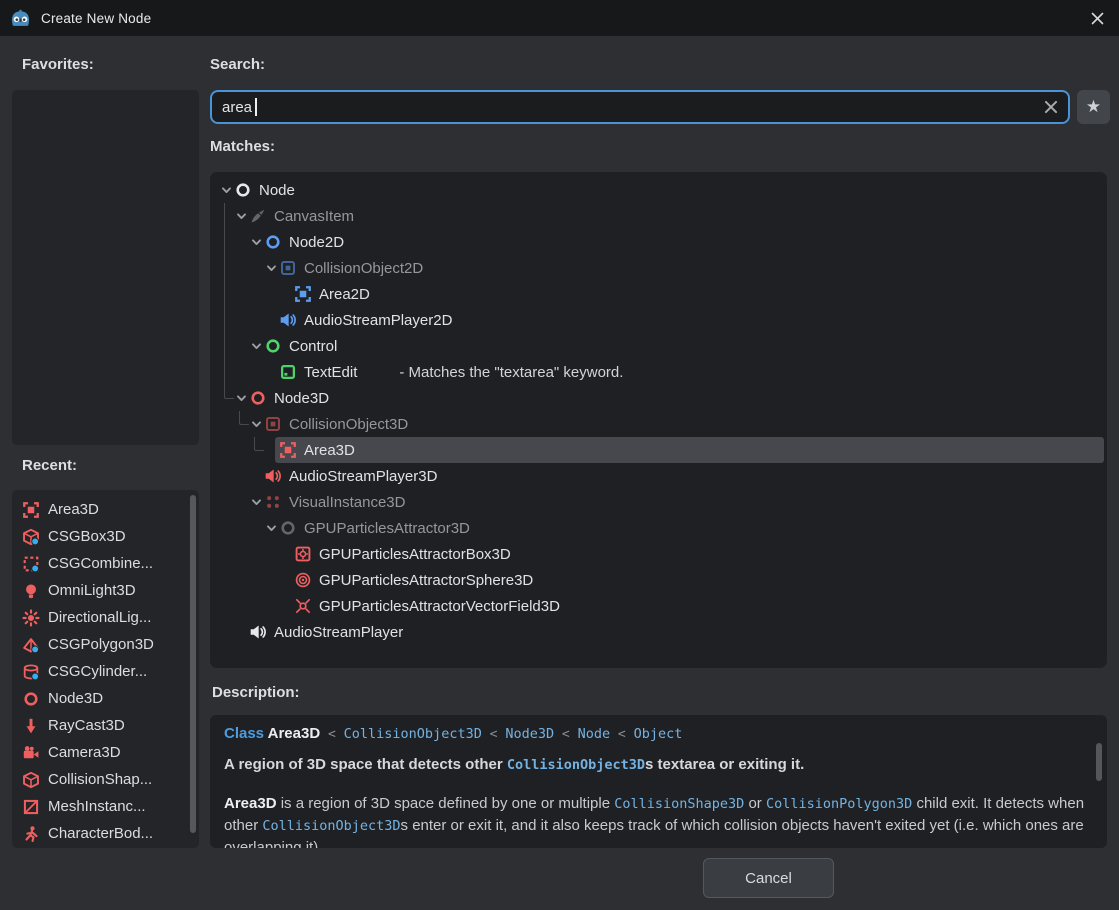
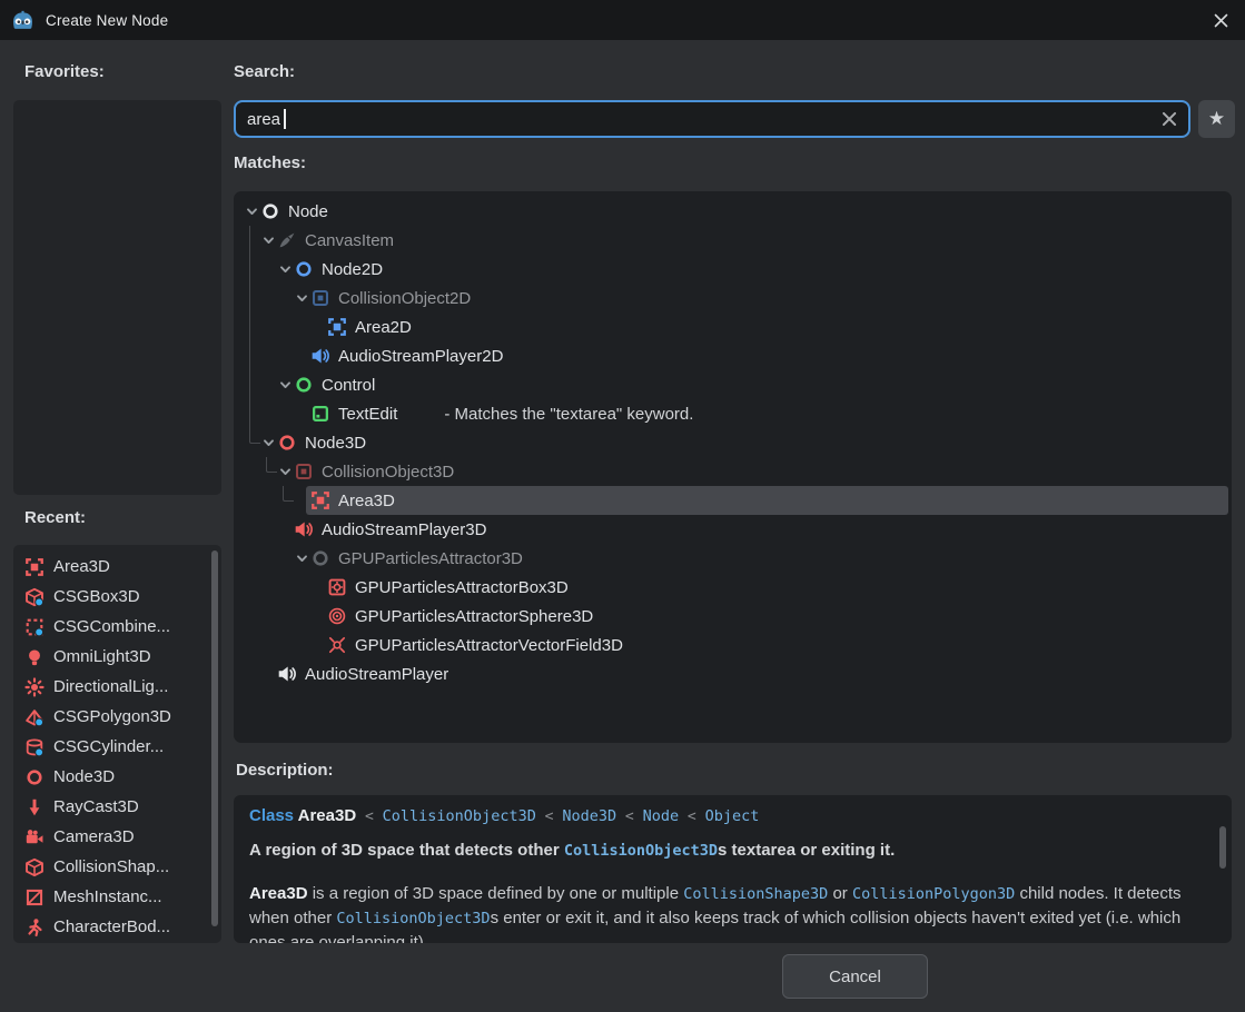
  Create New Node
  Favorites:
  Recent:
  Area3D
  CSGBox3D
  CSGCombine...
  OmniLight3D
  DirectionalLig...
  CSGPolygon3D
  CSGCylinder...
  Node3D
  RayCast3D
  Camera3D
  CollisionShap...
  MeshInstanc...
  CharacterBod...
  Search:
  area
  ★
  Matches:
  Node
  CanvasItem
  Node2D
  CollisionObject2D
  Area2D
  AudioStreamPlayer2D
  Control
  TextEdit
  - Matches the "textarea" keyword.
  Node3D
  CollisionObject3D
  Area3D
  AudioStreamPlayer3D
- VisualInstance3D
  GPUParticlesAttractor3D
  GPUParticlesAttractorBox3D
  GPUParticlesAttractorSphere3D
  GPUParticlesAttractorVectorField3D
  AudioStreamPlayer
  Description:
  Class Area3D < CollisionObject3D < Node3D < Node < Object
  A region of 3D space that detects other CollisionObject3Ds textarea or exiting it.
- Area3D is a region of 3D space defined by one or multiple CollisionShape3D or CollisionPolygon3D child exit. It detects when other CollisionObject3Ds enter or exit it, and it also keeps track of which collision objects haven't exited yet (i.e. which ones are overlapping it).
+ Area3D is a region of 3D space defined by one or multiple CollisionShape3D or CollisionPolygon3D child nodes. It detects when other CollisionObject3Ds enter or exit it, and it also keeps track of which collision objects haven't exited yet (i.e. which ones are overlapping it).
  Cancel
